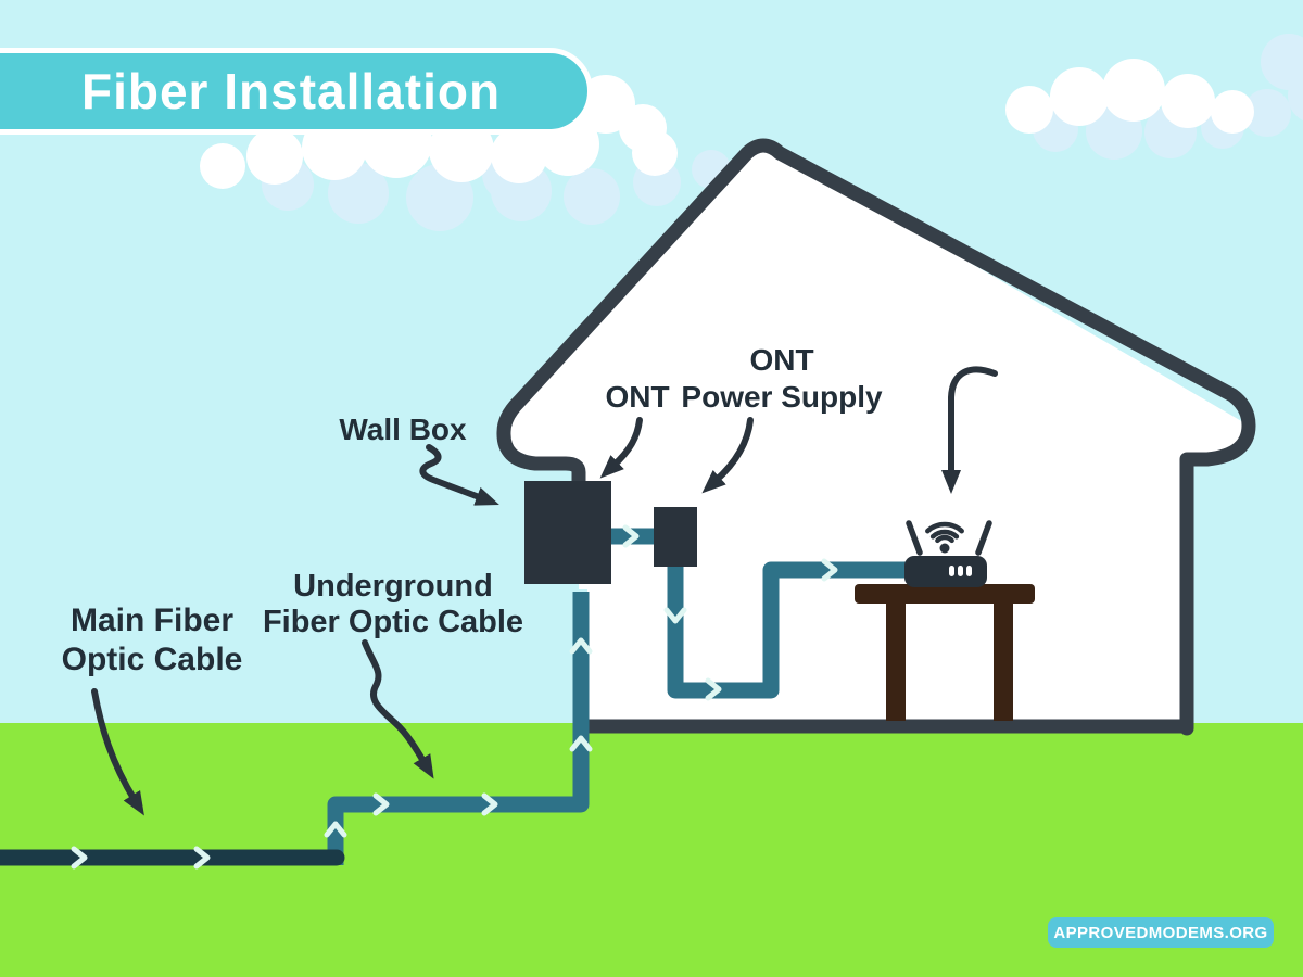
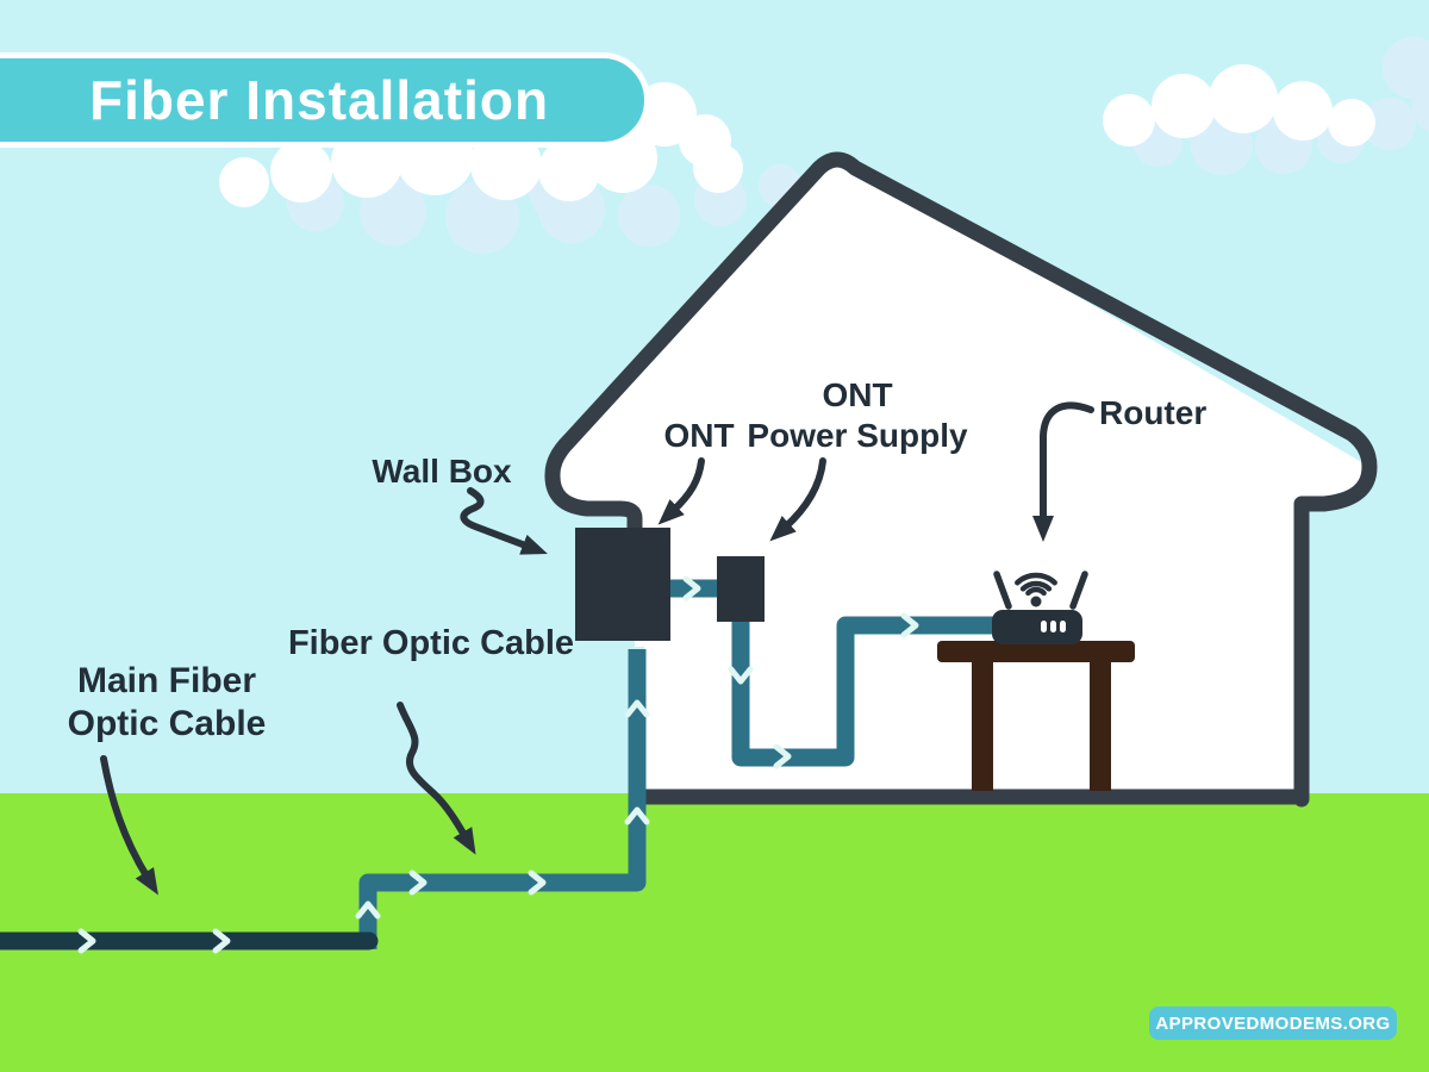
  Fiber Installation
  Wall Box
  ONT
  ONT
  Power Supply
+ Router
  Main Fiber
  Optic Cable
- Underground
  Fiber Optic Cable
  APPROVEDMODEMS.ORG
